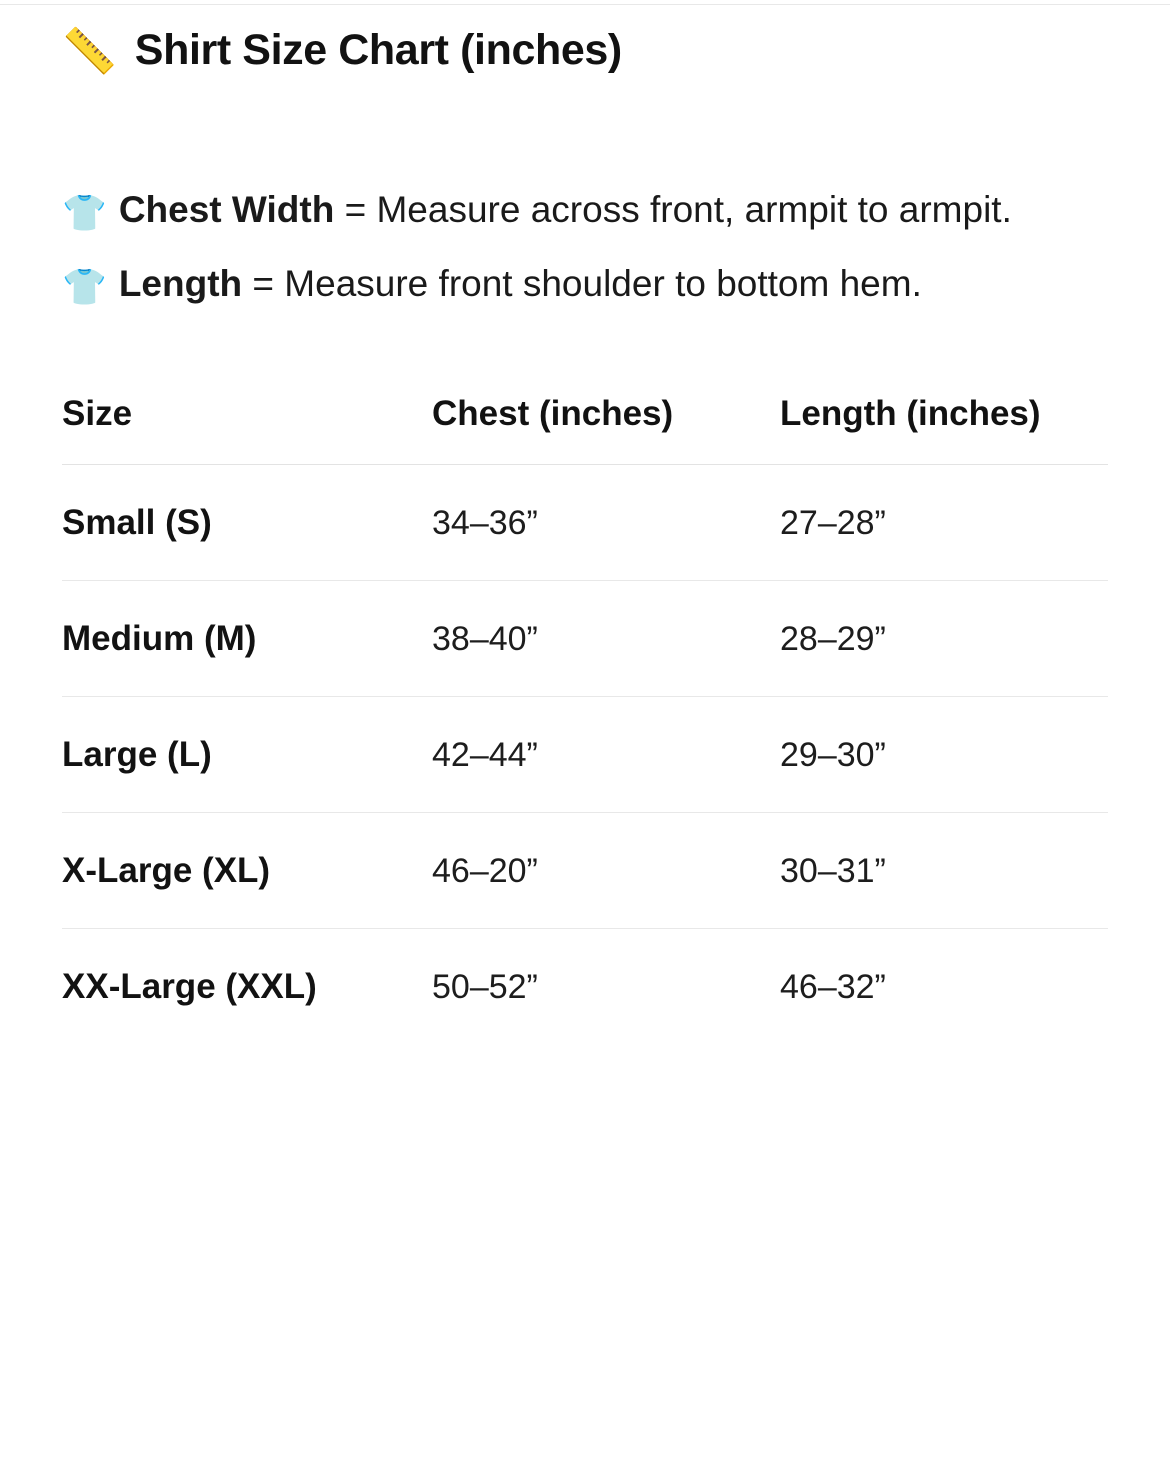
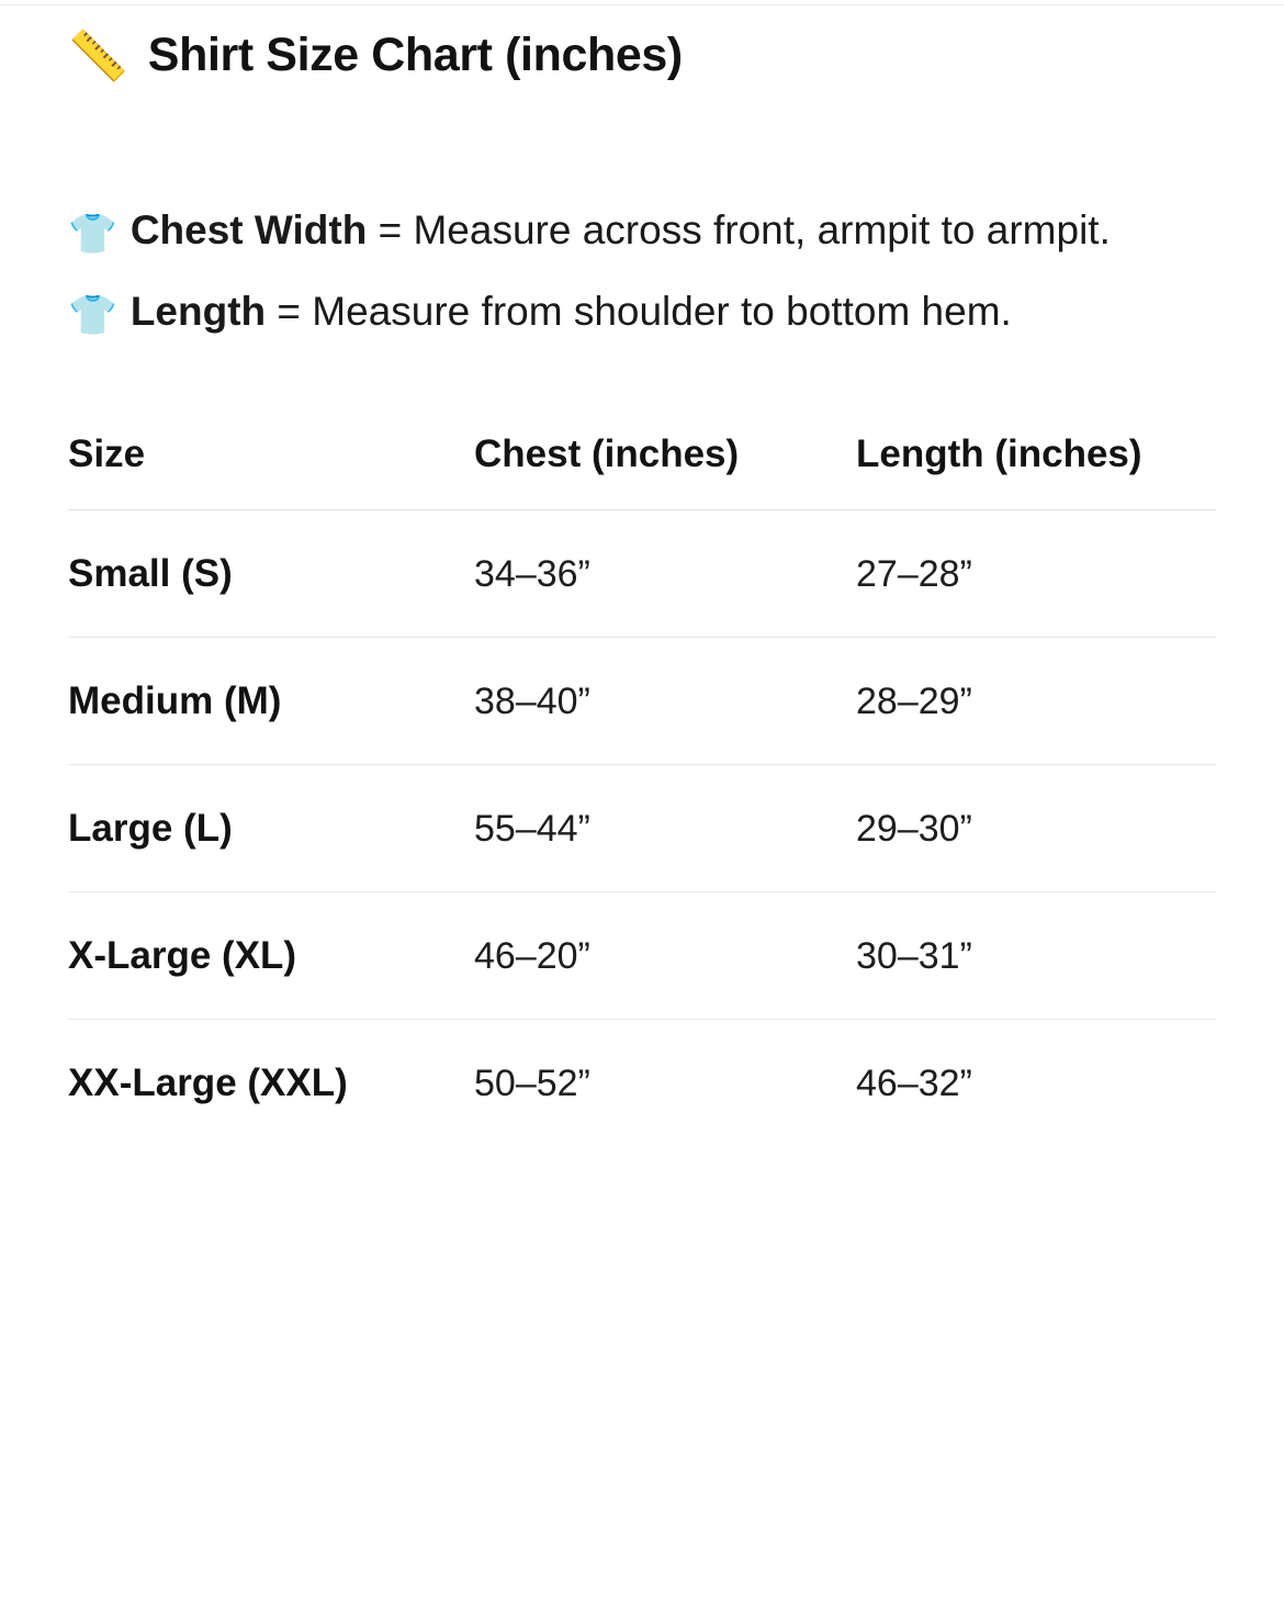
  📏
  Shirt Size Chart (inches)
  👕 Chest Width = Measure across front, armpit to armpit.
- 👕 Length = Measure front shoulder to bottom hem.
+ 👕 Length = Measure from shoulder to bottom hem.
  Size	Chest (inches)	Length (inches)
  Small (S)	34–36”	27–28”
  Medium (M)	38–40”	28–29”
- Large (L)	42–44”	29–30”
+ Large (L)	55–44”	29–30”
  X-Large (XL)	46–20”	30–31”
  XX-Large (XXL)	50–52”	46–32”
